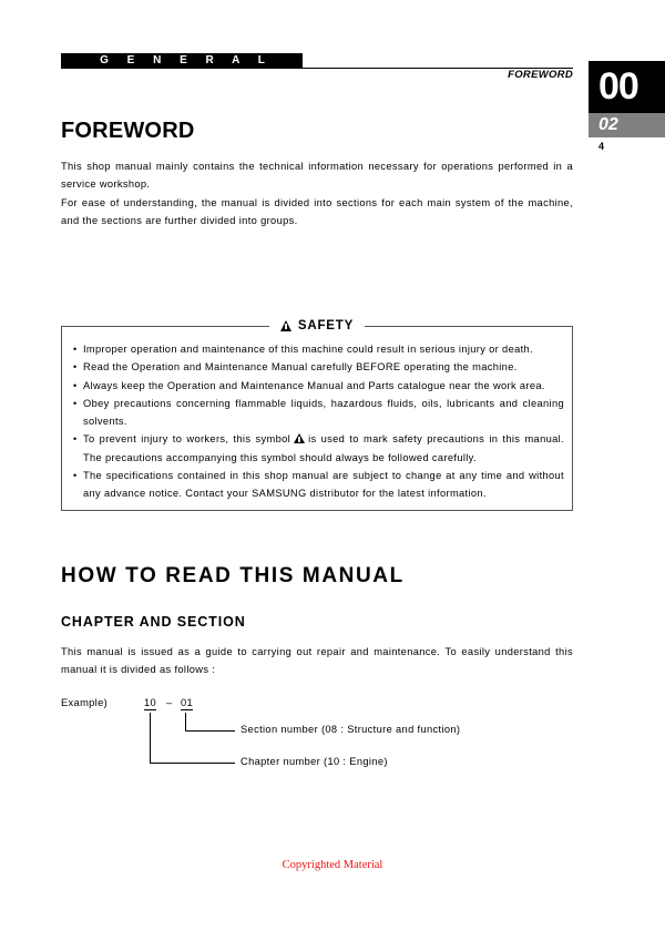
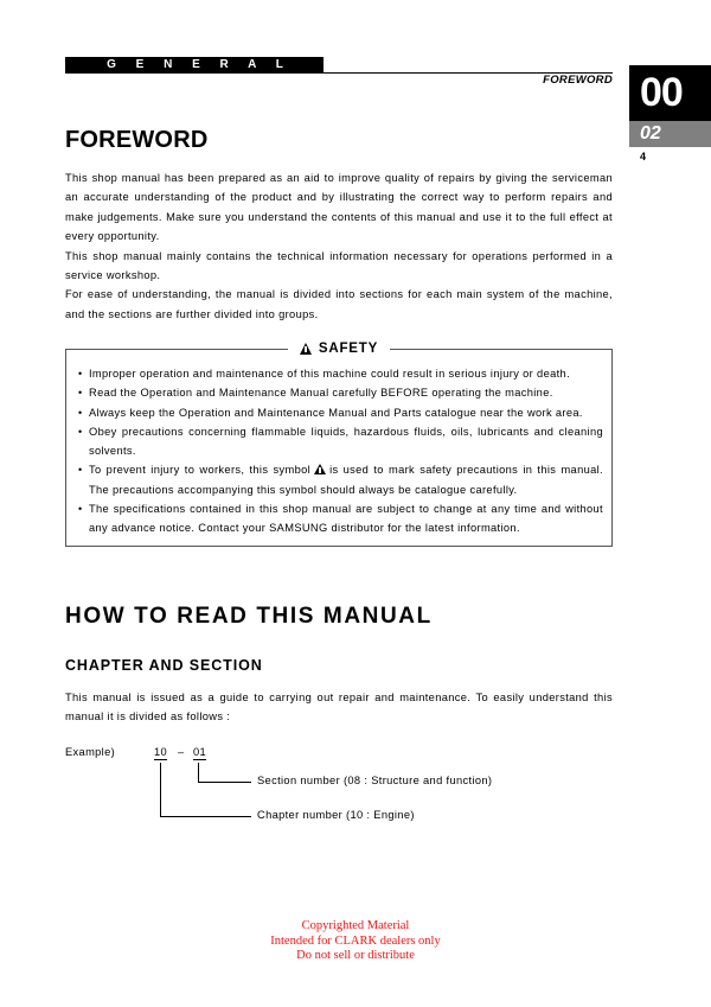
  G E N E R A L
  FOREWORD
  00
  02
  4
  FOREWORD
+ This shop manual has been prepared as an aid to improve quality of repairs by giving the serviceman an accurate understanding of the product and by illustrating the correct way to perform repairs and make judgements. Make sure you understand the contents of this manual and use it to the full effect at every opportunity.
  This shop manual mainly contains the technical information necessary for operations performed in a service workshop.
  For ease of understanding, the manual is divided into sections for each main system of the machine, and the sections are further divided into groups.
  SAFETY
  •
  Improper operation and maintenance of this machine could result in serious injury or death.
  •
  Read the Operation and Maintenance Manual carefully BEFORE operating the machine.
  •
  Always keep the Operation and Maintenance Manual and Parts catalogue near the work area.
  •
  Obey precautions concerning flammable liquids, hazardous fluids, oils, lubricants and cleaning solvents.
  •
- To prevent injury to workers, this symbol is used to mark safety precautions in this manual. The precautions accompanying this symbol should always be followed carefully.
+ To prevent injury to workers, this symbol is used to mark safety precautions in this manual. The precautions accompanying this symbol should always be catalogue carefully.
  •
  The specifications contained in this shop manual are subject to change at any time and without any advance notice. Contact your SAMSUNG distributor for the latest information.
  HOW TO READ THIS MANUAL
  CHAPTER AND SECTION
  This manual is issued as a guide to carrying out repair and maintenance. To easily understand this manual it is divided as follows :
  Example)
  10
  –
  01
  Section number (08 : Structure and function)
  Chapter number (10 : Engine)
  Copyrighted Material
+ Intended for CLARK dealers only
+ Do not sell or distribute
